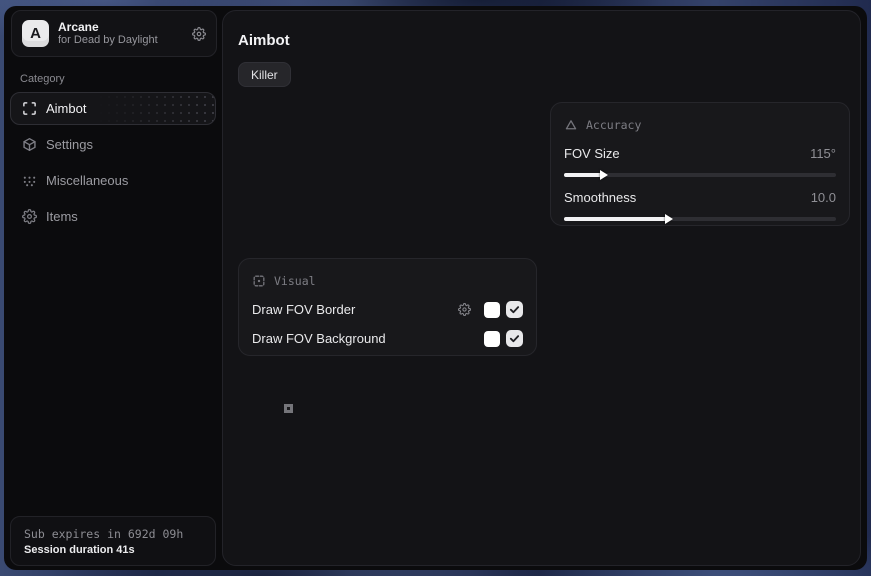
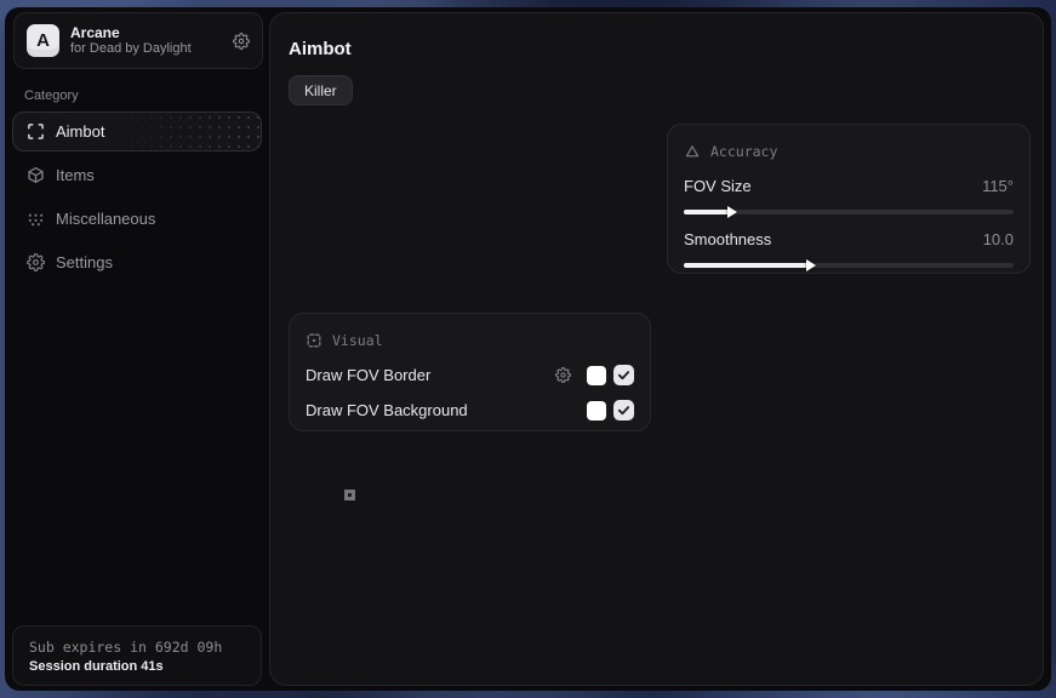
  A
  Arcane
  for Dead by Daylight
  Category
  Aimbot
- Settings
+ Items
  Miscellaneous
- Items
+ Settings
  Sub expires in 692d 09h
  Session duration 41s
  Aimbot
  Killer
  Accuracy
  FOV Size
  115°
  Smoothness
  10.0
  Visual
  Draw FOV Border
  Draw FOV Background
